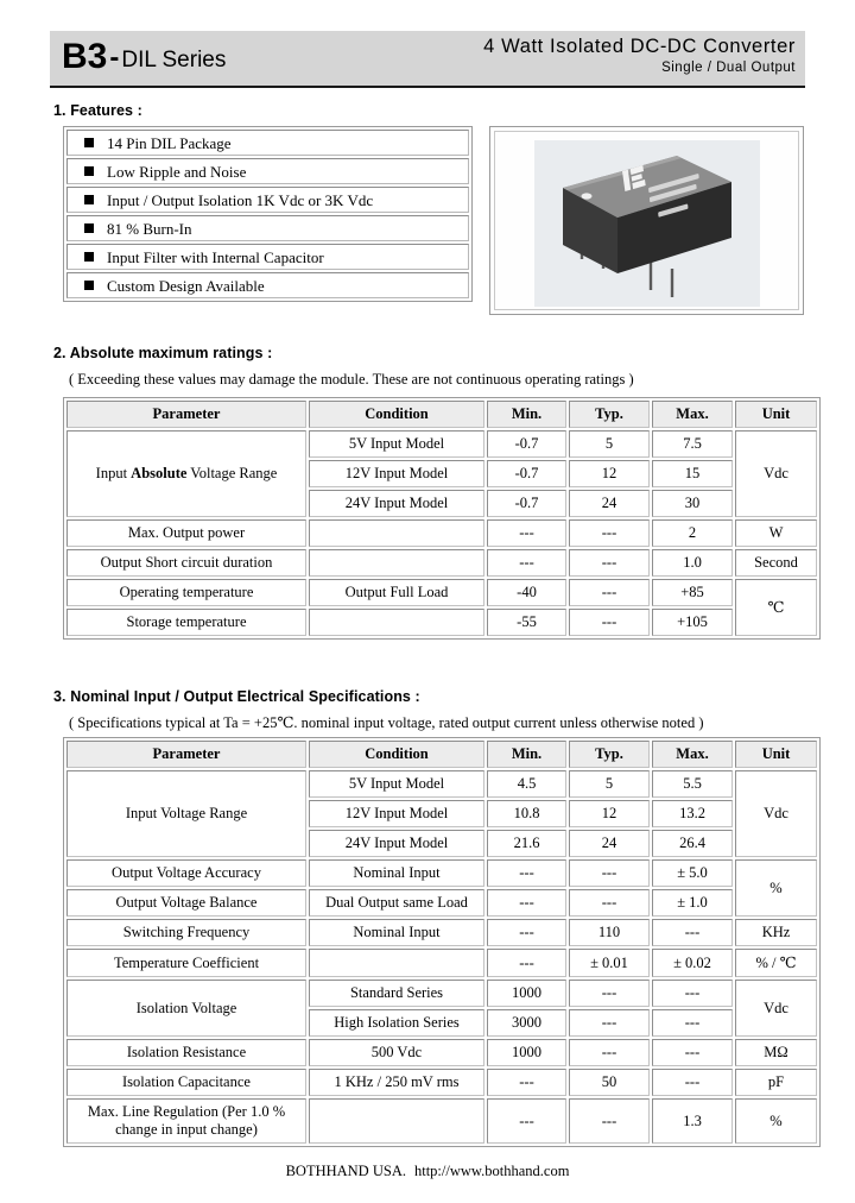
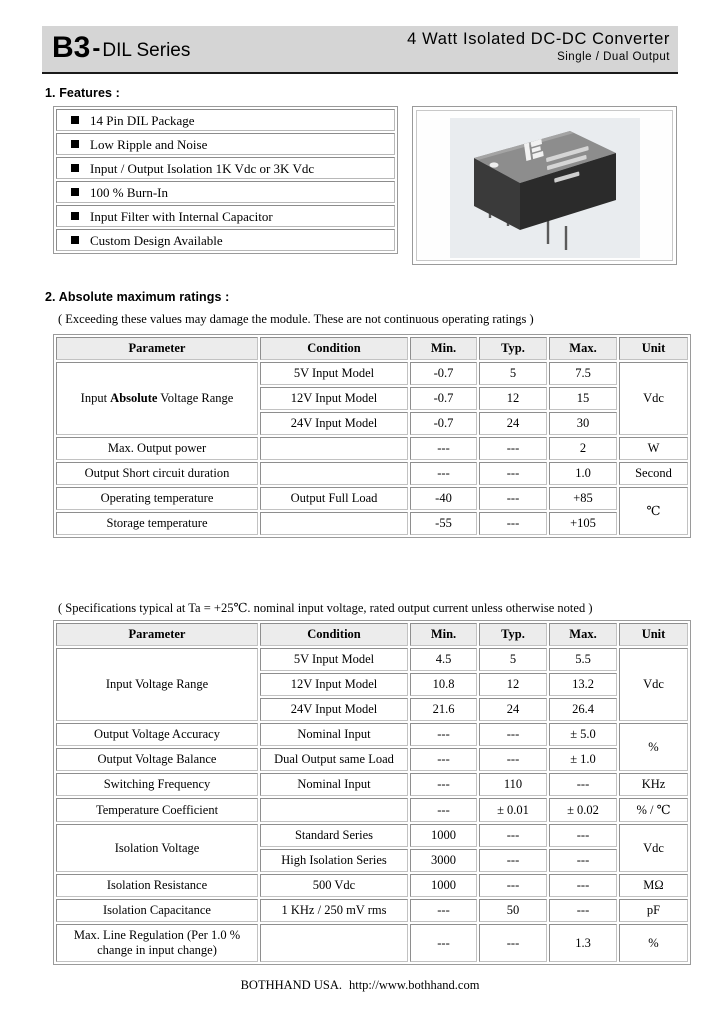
  B3-DIL Series
  4 Watt Isolated DC-DC Converter
  Single / Dual Output
  1. Features :
  14 Pin DIL Package
  Low Ripple and Noise
  Input / Output Isolation 1K Vdc or 3K Vdc
- 81 % Burn-In
+ 100 % Burn-In
  Input Filter with Internal Capacitor
  Custom Design Available
  2. Absolute maximum ratings :
  ( Exceeding these values may damage the module. These are not continuous operating ratings )
  Parameter	Condition	Min.	Typ.	Max.	Unit
  Input Absolute Voltage Range	5V Input Model	-0.7	5	7.5	Vdc
  12V Input Model	-0.7	12	15
  24V Input Model	-0.7	24	30
  Max. Output power		---	---	2	W
  Output Short circuit duration		---	---	1.0	Second
  Operating temperature	Output Full Load	-40	---	+85	℃
  Storage temperature		-55	---	+105
- 3. Nominal Input / Output Electrical Specifications :
  ( Specifications typical at Ta = +25℃. nominal input voltage, rated output current unless otherwise noted )
  Parameter	Condition	Min.	Typ.	Max.	Unit
  Input Voltage Range	5V Input Model	4.5	5	5.5	Vdc
  12V Input Model	10.8	12	13.2
  24V Input Model	21.6	24	26.4
  Output Voltage Accuracy	Nominal Input	---	---	± 5.0	%
  Output Voltage Balance	Dual Output same Load	---	---	± 1.0
  Switching Frequency	Nominal Input	---	110	---	KHz
  Temperature Coefficient		---	± 0.01	± 0.02	% / ℃
  Isolation Voltage	Standard Series	1000	---	---	Vdc
  High Isolation Series	3000	---	---
  Isolation Resistance	500 Vdc	1000	---	---	MΩ
  Isolation Capacitance	1 KHz / 250 mV rms	---	50	---	pF
  Max. Line Regulation (Per 1.0 % change in input change)		---	---	1.3	%
  BOTHHAND USA. http://www.bothhand.com
